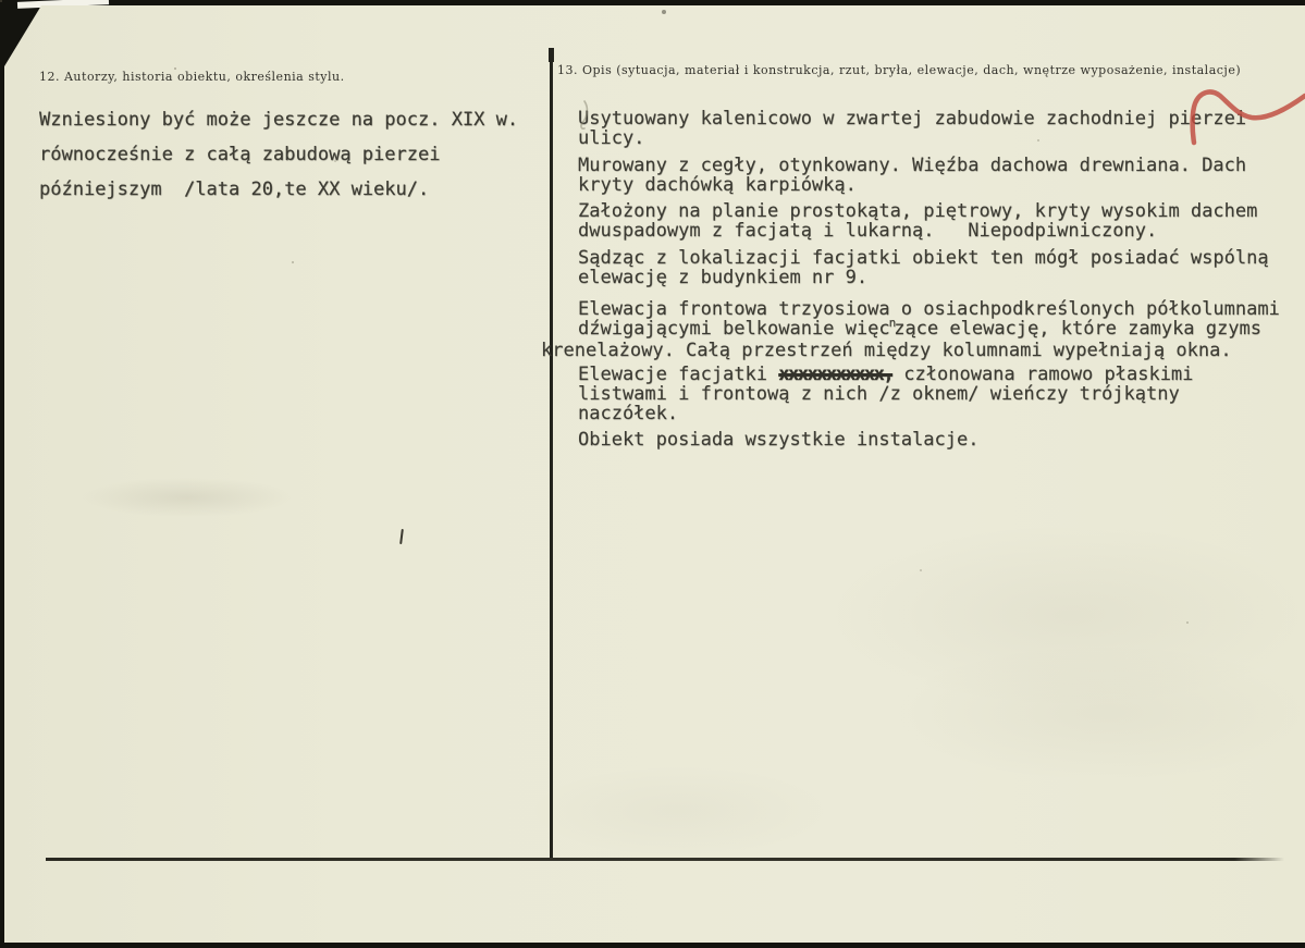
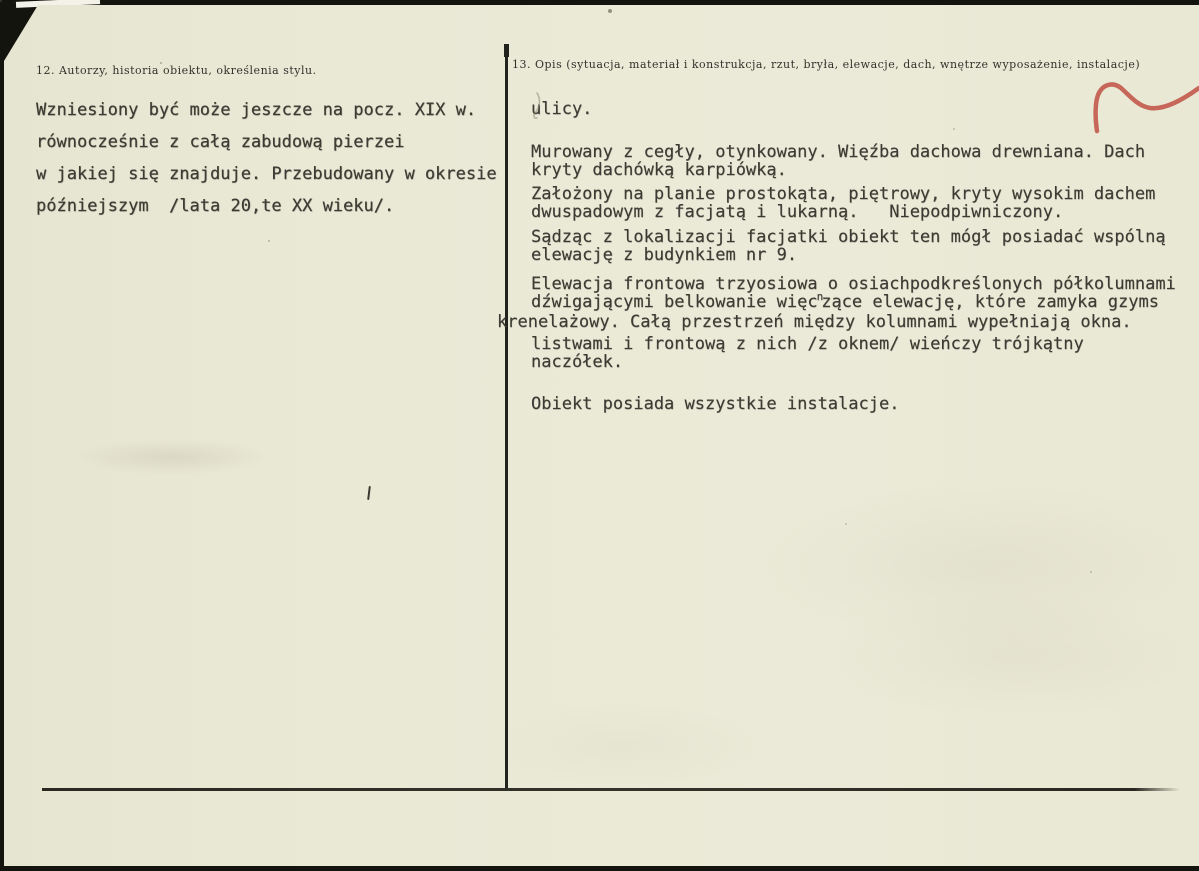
  12. Autorzy, historia obiektu, określenia stylu.
  13. Opis (sytuacja, materiał i konstrukcja, rzut, bryła, elewacje, dach, wnętrze wyposażenie, instalacje)
  Wzniesiony być może jeszcze na pocz. XIX w.
  równocześnie z całą zabudową pierzei
+ w jakiej się znajduje. Przebudowany w okresie
  późniejszym /lata 20,te XX wieku/.
- Usytuowany kalenicowo w zwartej zabudowie zachodniej pierzei
  ulicy.
  Murowany z cegły, otynkowany. Więźba dachowa drewniana. Dach
  kryty dachówką karpiówką.
  Założony na planie prostokąta, piętrowy, kryty wysokim dachem
  dwuspadowym z facjatą i lukarną. Niepodpiwniczony.
  Sądząc z lokalizacji facjatki obiekt ten mógł posiadać wspólną
  elewację z budynkiem nr 9.
  Elewacja frontowa trzyosiowa o osiachpodkreślonych półkolumnami
  dźwigającymi belkowanie więcnzące elewację, które zamyka gzyms
  krenelażowy. Całą przestrzeń między kolumnami wypełniają okna.
- Elewacje facjatki xxxxxxxxxxx, członowana ramowo płaskimi
  listwami i frontową z nich /z oknem/ wieńczy trójkątny
  naczółek.
  Obiekt posiada wszystkie instalacje.
